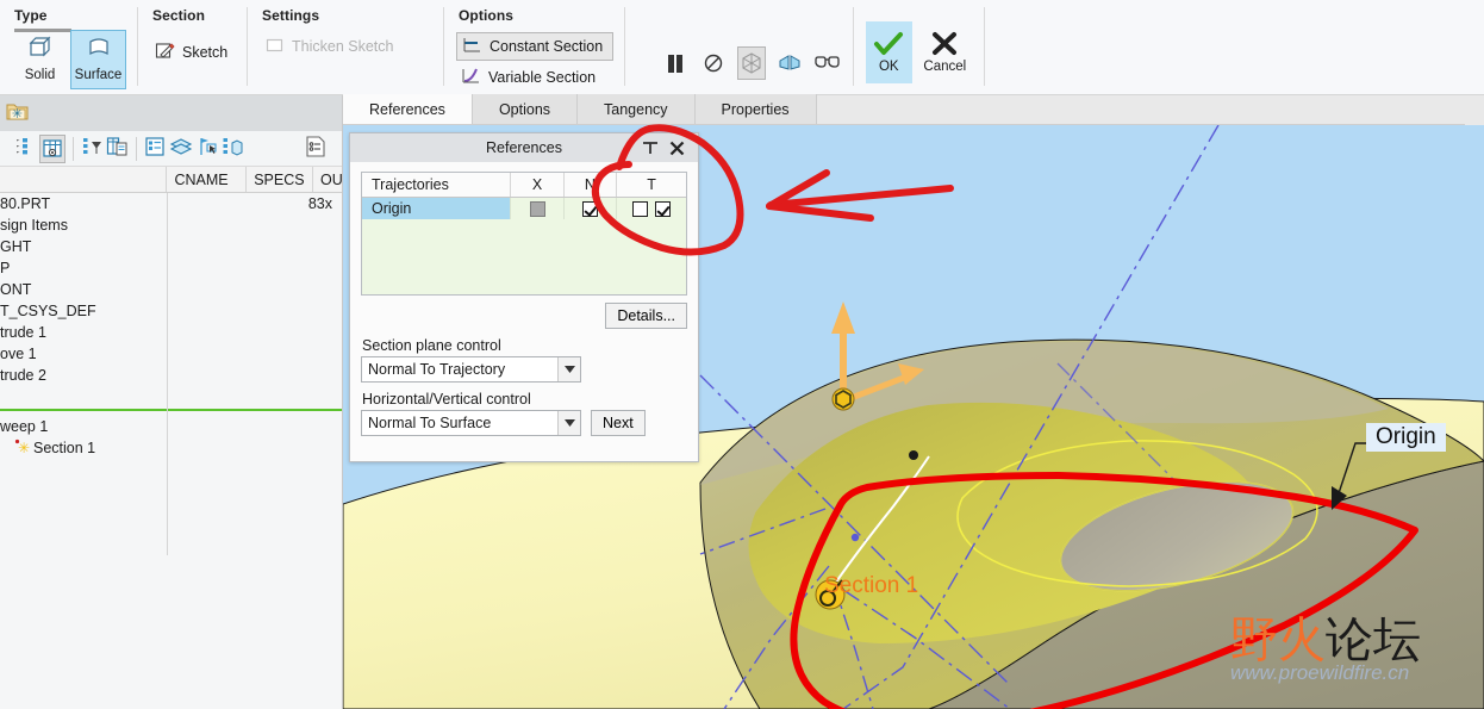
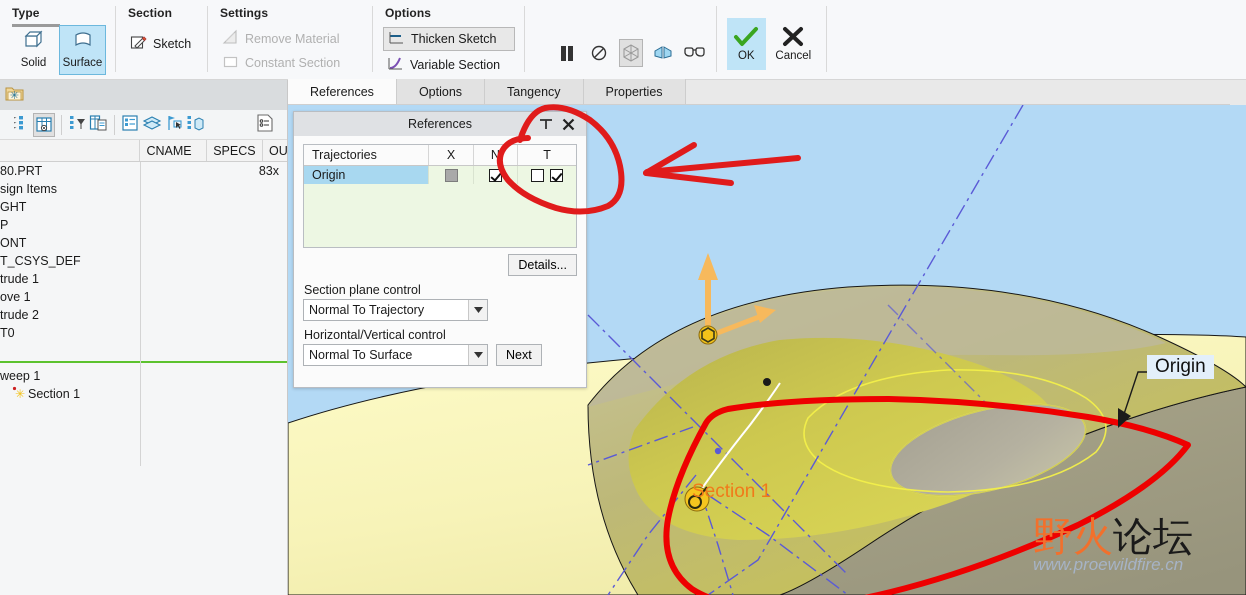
  Type
  Solid
  Surface
  Section
  Sketch
  Settings
+ Remove Material
- Thicken Sketch
+ Constant Section
  Options
- Constant Section
+ Thicken Sketch
  Variable Section
  OK
  Cancel
  References
  Options
  Tangency
  Properties
  ✳
  CNAME
  SPECS
  OU
  80.PRT
  83x
  sign Items
  GHT
  P
  ONT
  T_CSYS_DEF
  trude 1
  ove 1
  trude 2
+ T0
  weep 1
  ✳
  Section 1
  Section 1
  Origin
  野火论坛
  www.proewildfire.cn
  References
  Trajectories	X	N	T
  Origin
  Details...
  Section plane control
  Normal To Trajectory
  Horizontal/Vertical control
  Normal To Surface
  Next
